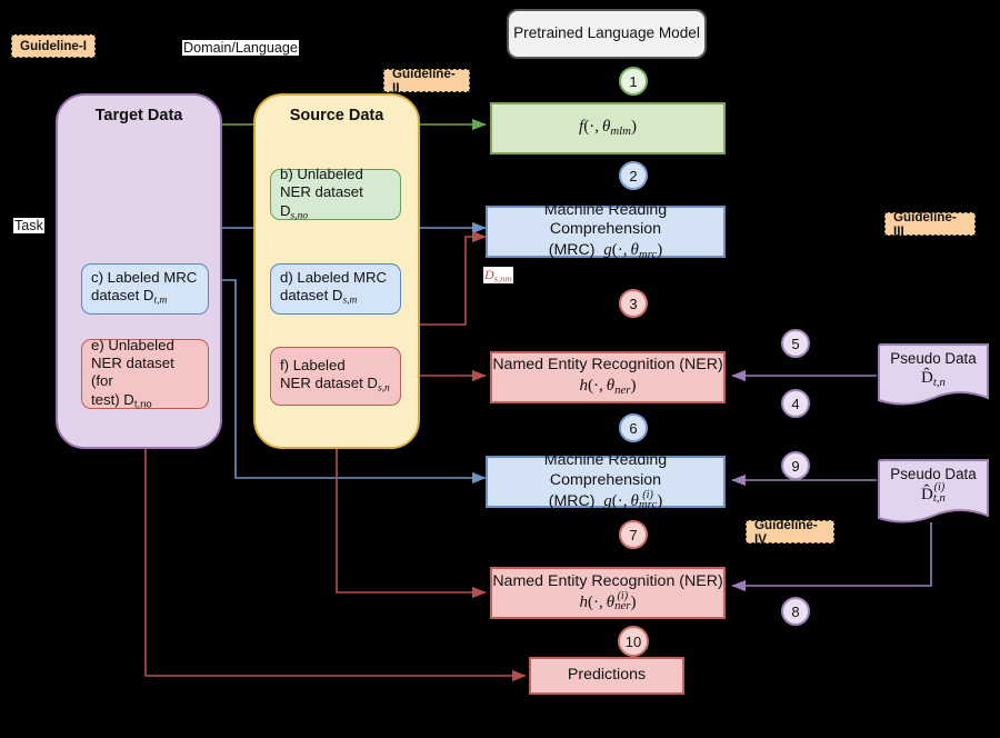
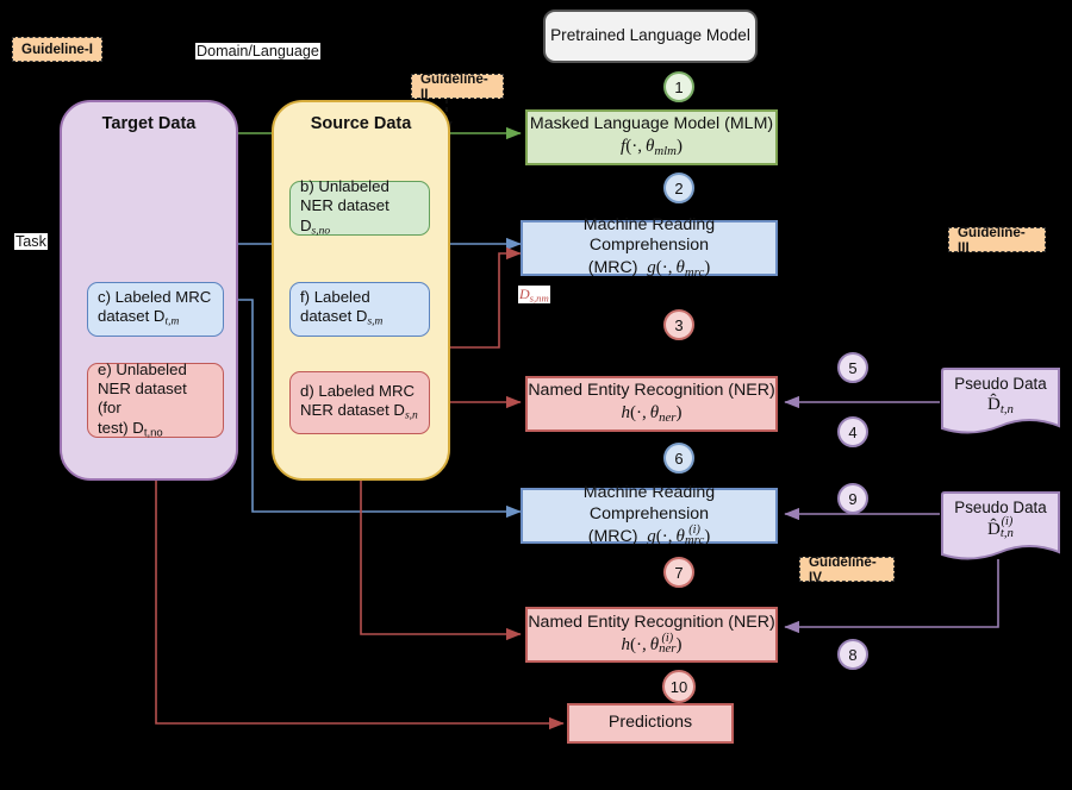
  Domain/Language
  Task
  Guideline-I
  Guideline-II
  Guideline-III
  Guideline-IV
  Target Data
  Source Data
  b) Unlabeled
  NER dataset Ds,no
  c) Labeled MRC
  dataset Dt,m
- d) Labeled MRC
+ f) Labeled
  dataset Ds,m
  e) Unlabeled
  NER dataset (for
  test) Dt,no
- f) Labeled
+ d) Labeled MRC
  NER dataset Ds,n
  Ds,nm
  Pretrained Language Model
+ Masked Language Model (MLM)
  f(·, θmlm)
  Machine Reading Comprehension
  (MRC) g(·, θmrc)
  Named Entity Recognition (NER)
  h(·, θner)
  Machine Reading Comprehension
  (MRC) g(·, θ
  (i)
  mrc
  )
  Named Entity Recognition (NER)
  h(·, θ
  (i)
  ner
  )
  Predictions
  Pseudo Data
  D̂t,n
  Pseudo Data
  D̂
  (i)
  t,n
  1
  2
  3
  5
  4
  6
  9
  7
  8
  10
